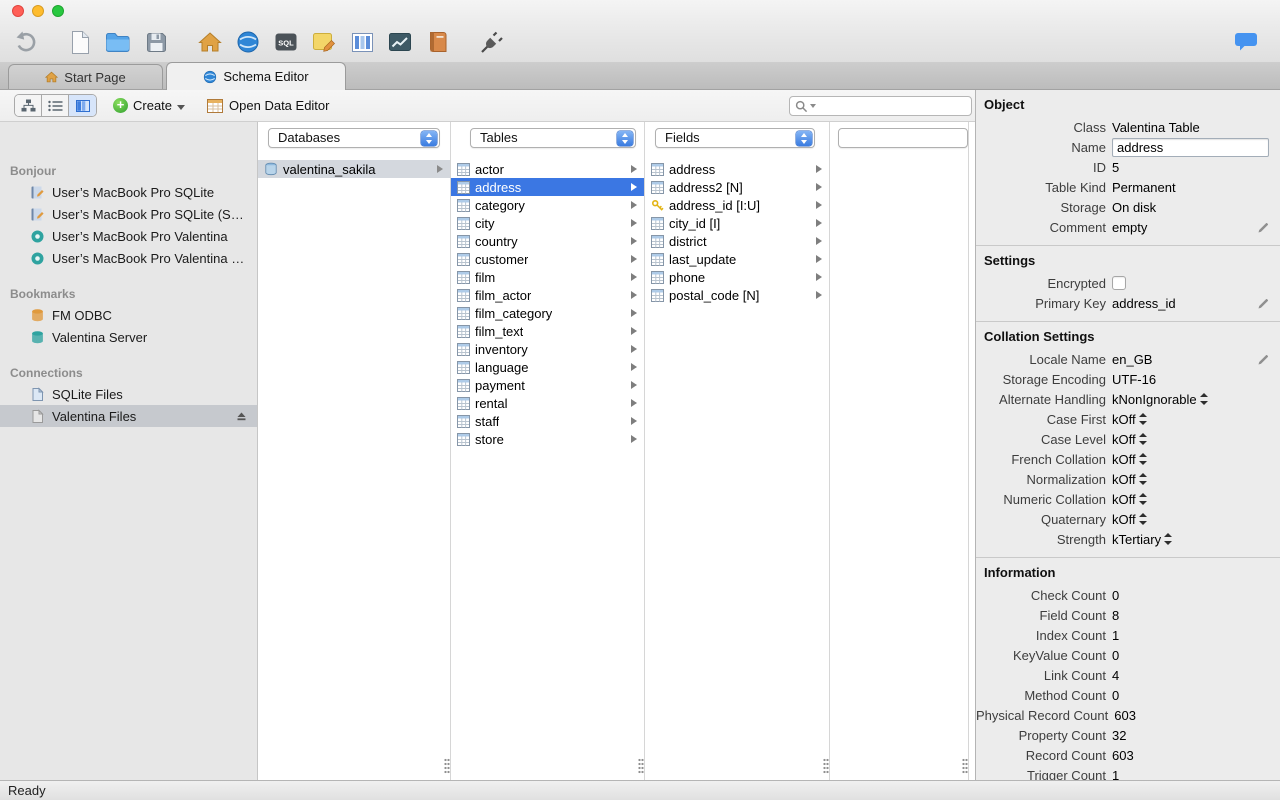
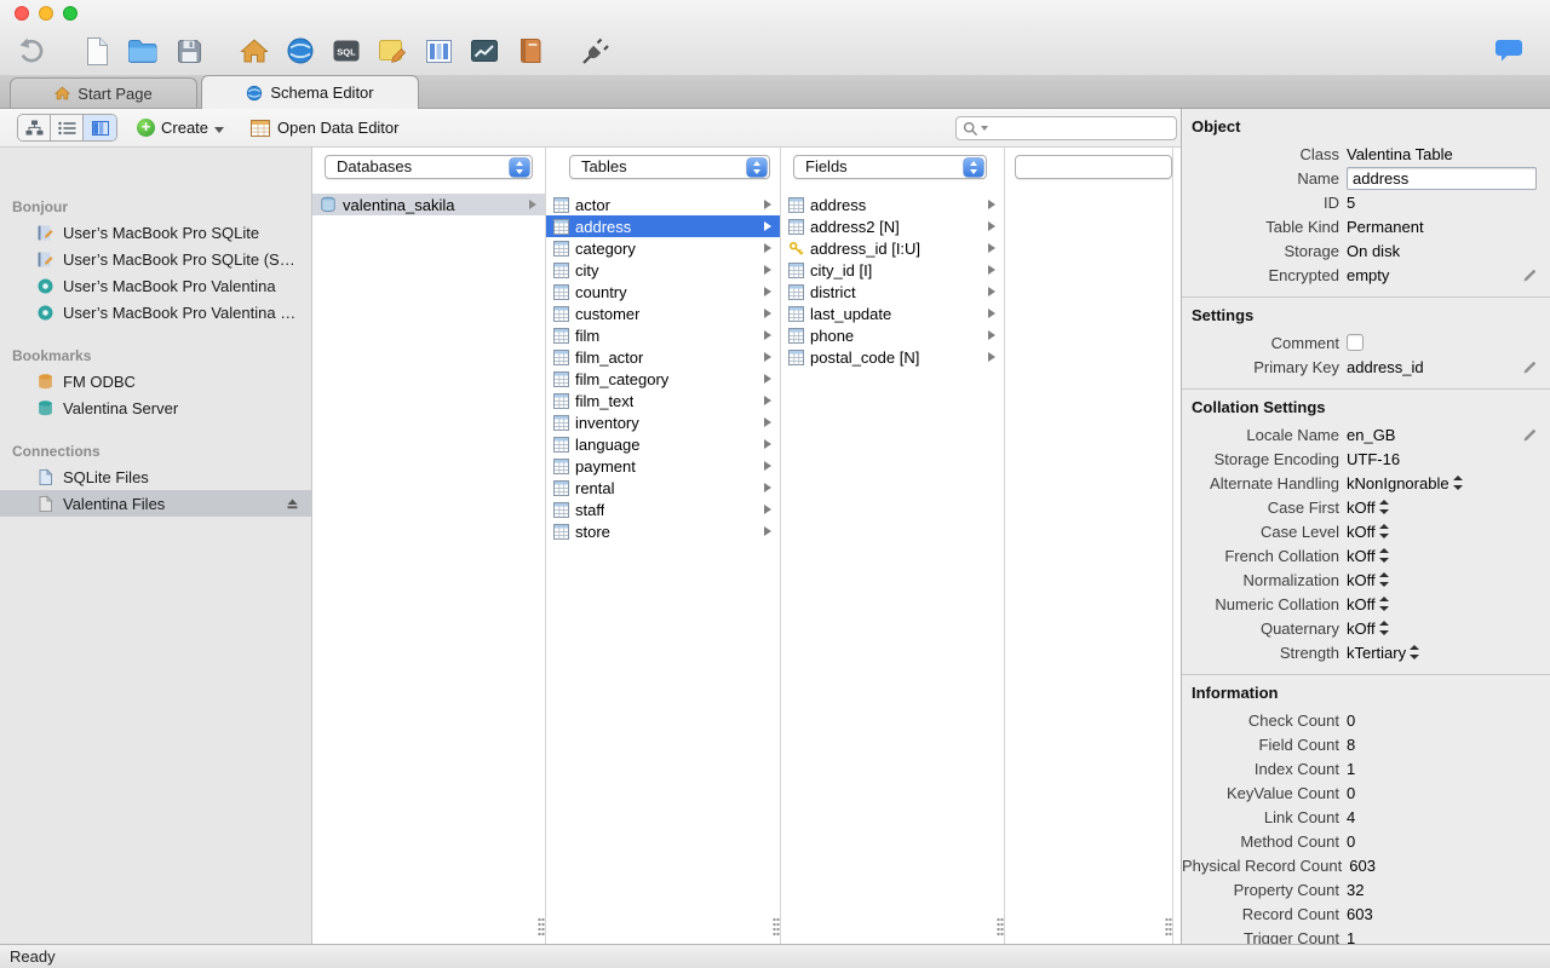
  SQL
  Start Page
  Schema Editor
  +
  Create
  Open Data Editor
  Bonjour
  User’s MacBook Pro SQLite
  User’s MacBook Pro SQLite (SSL
  User’s MacBook Pro Valentina
  User’s MacBook Pro Valentina (S
  Bookmarks
  FM ODBC
  Valentina Server
  Connections
  SQLite Files
  Valentina Files
  Databases
  Tables
  Fields
  valentina_sakila
  actor
  address
  category
  city
  country
  customer
  film
  film_actor
  film_category
  film_text
  inventory
  language
  payment
  rental
  staff
  store
  address
  address2 [N]
  address_id [I:U]
  city_id [I]
  district
  last_update
  phone
  postal_code [N]
  Object
  Class
  Valentina Table
  Name
  address
  ID
  5
  Table Kind
  Permanent
  Storage
  On disk
- Comment
+ Encrypted
  empty
  Settings
- Encrypted
+ Comment
  Primary Key
  address_id
  Collation Settings
  Locale Name
  en_GB
  Storage Encoding
  UTF-16
  Alternate Handling
  kNonIgnorable
  Case First
  kOff
  Case Level
  kOff
  French Collation
  kOff
  Normalization
  kOff
  Numeric Collation
  kOff
  Quaternary
  kOff
  Strength
  kTertiary
  Information
  Check Count
  0
  Field Count
  8
  Index Count
  1
  KeyValue Count
  0
  Link Count
  4
  Method Count
  0
  Physical Record Count
  603
  Property Count
  32
  Record Count
  603
  Trigger Count
  1
  Ready
